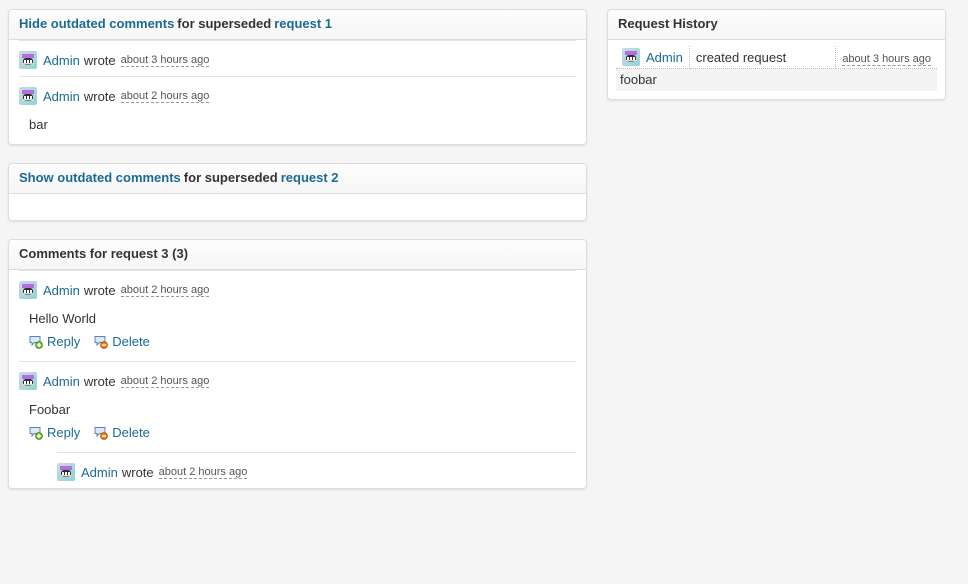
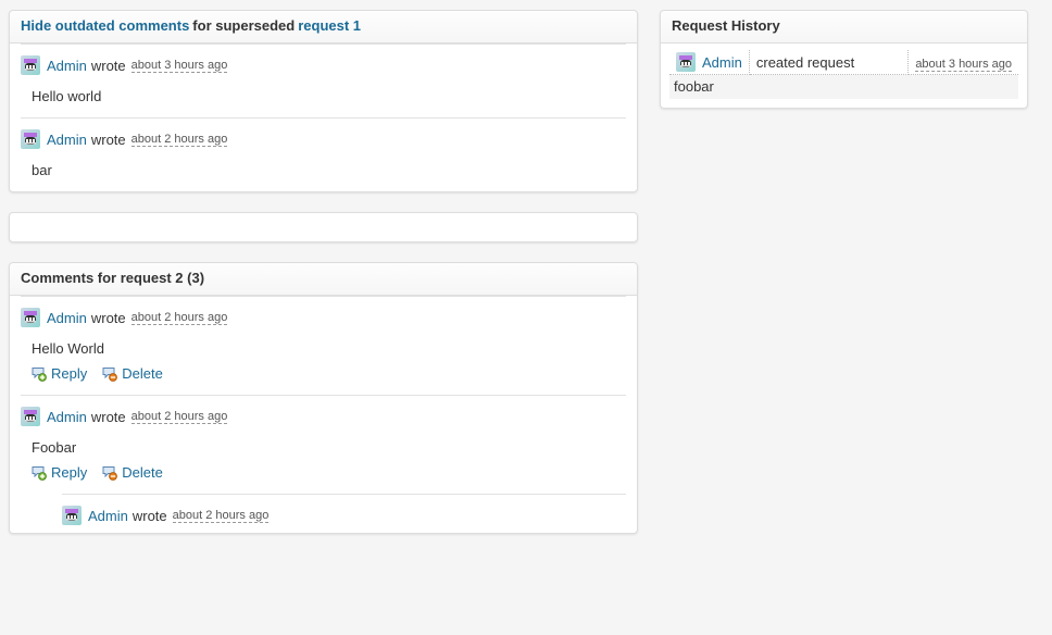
  Hide outdated comments for superseded request 1
  Admin
  wrote
  about 3 hours ago
+ Hello world
  Admin
  wrote
  about 2 hours ago
  bar
- Show outdated comments for superseded request 2
- Comments for request 3 (3)
+ Comments for request 2 (3)
  Admin
  wrote
  about 2 hours ago
  Hello World
  Reply
  Delete
  Admin
  wrote
  about 2 hours ago
  Foobar
  Reply
  Delete
  Admin
  wrote
  about 2 hours ago
  Request History
  Admin	created request	about 3 hours ago
  foobar
